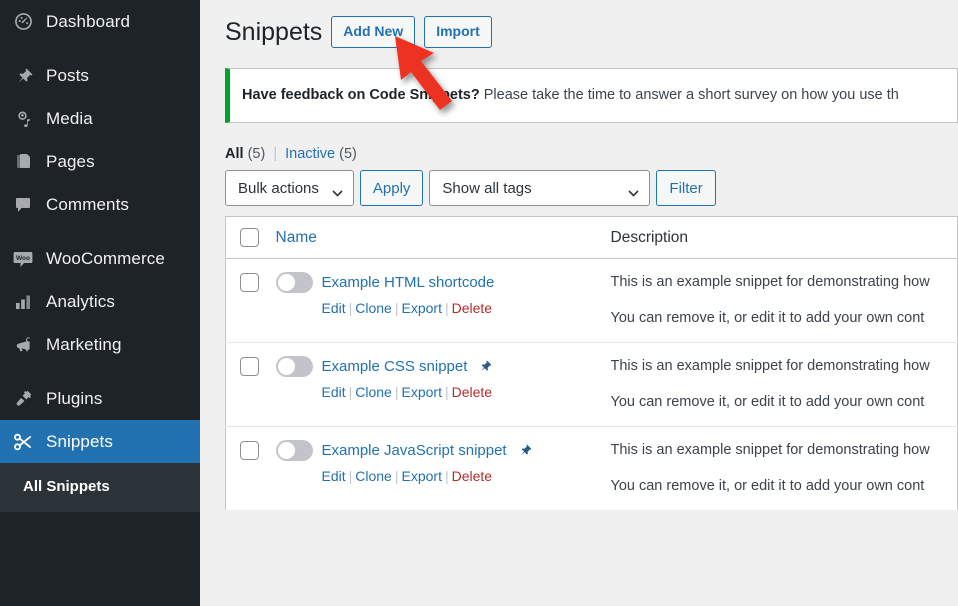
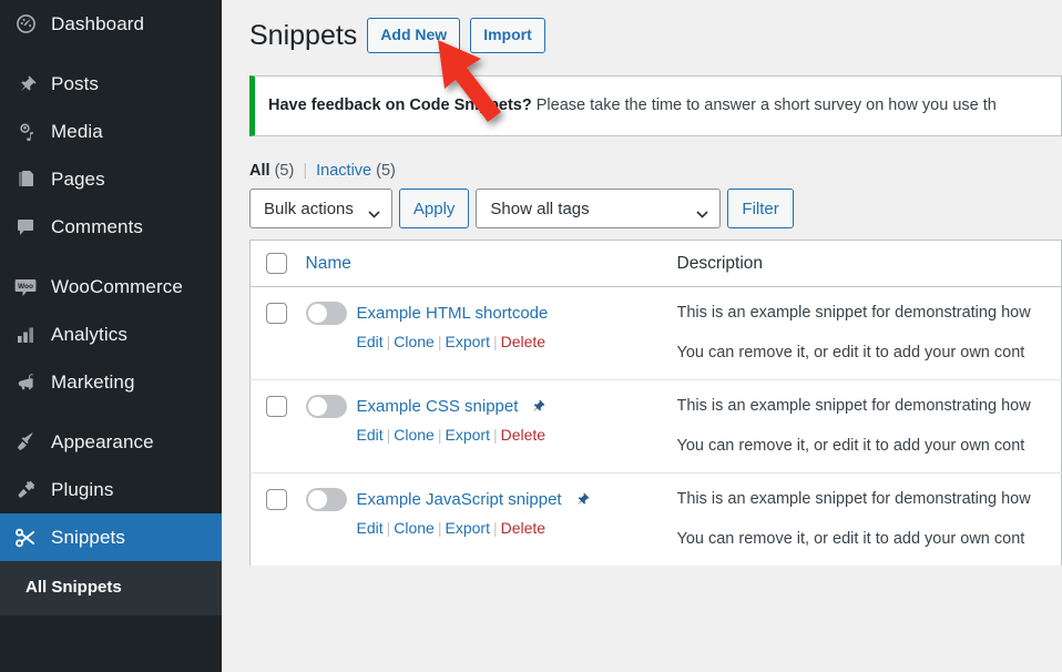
  Dashboard
  Posts
  Media
  Pages
  Comments
  WooCommerce
  Analytics
  Marketing
+ Appearance
  Plugins
  Snippets
  All Snippets
  Snippets
  Add New
  Import
  Have feedback on Code Snets? Please take the time to answer a short survey on how you use th
  All (5) | Inactive (5)
  Bulk actions
  Apply
  Show all tags
  Filter
  	Name	Description
  	Example HTML shortcode Edit | Clone | Export | Delete	This is an example snippet for demonstrating how You can remove it, or edit it to add your own cont
  	Example CSS snippet Edit | Clone | Export | Delete	This is an example snippet for demonstrating how You can remove it, or edit it to add your own cont
  	Example JavaScript snippet Edit | Clone | Export | Delete	This is an example snippet for demonstrating how You can remove it, or edit it to add your own cont
